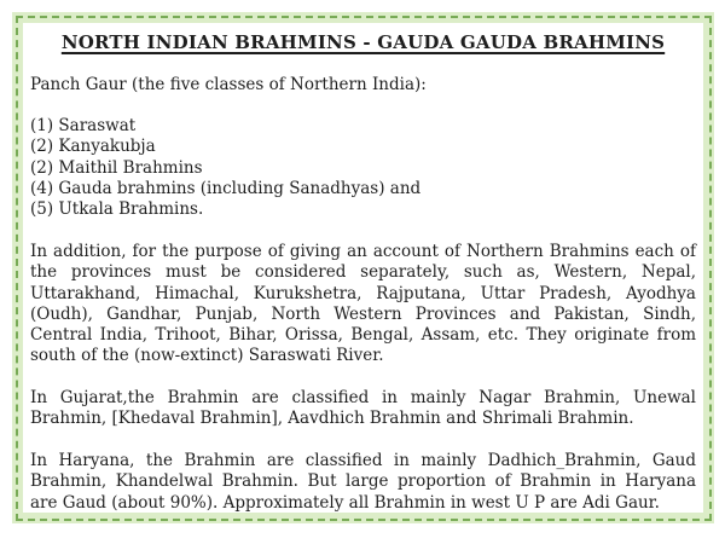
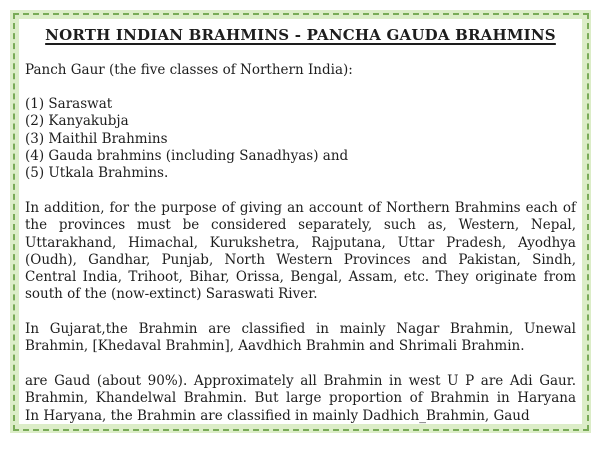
- NORTH INDIAN BRAHMINS - GAUDA GAUDA BRAHMINS
+ NORTH INDIAN BRAHMINS - PANCHA GAUDA BRAHMINS
  Panch Gaur (the five classes of Northern India):
  (1) Saraswat
  (2) Kanyakubja
- (2) Maithil Brahmins
+ (3) Maithil Brahmins
  (4) Gauda brahmins (including Sanadhyas) and
  (5) Utkala Brahmins.
  In addition, for the purpose of giving an account of Northern Brahmins each of
  the provinces must be considered separately, such as, Western, Nepal,
  Uttarakhand, Himachal, Kurukshetra, Rajputana, Uttar Pradesh, Ayodhya
  (Oudh), Gandhar, Punjab, North Western Provinces and Pakistan, Sindh,
  Central India, Trihoot, Bihar, Orissa, Bengal, Assam, etc. They originate from
  south of the (now-extinct) Saraswati River.
  In Gujarat,the Brahmin are classified in mainly Nagar Brahmin, Unewal
  Brahmin, [Khedaval Brahmin], Aavdhich Brahmin and Shrimali Brahmin.
- In Haryana, the Brahmin are classified in mainly Dadhich_Brahmin, Gaud
+ are Gaud (about 90%). Approximately all Brahmin in west U P are Adi Gaur.
  Brahmin, Khandelwal Brahmin. But large proportion of Brahmin in Haryana
- are Gaud (about 90%). Approximately all Brahmin in west U P are Adi Gaur.
+ In Haryana, the Brahmin are classified in mainly Dadhich_Brahmin, Gaud
